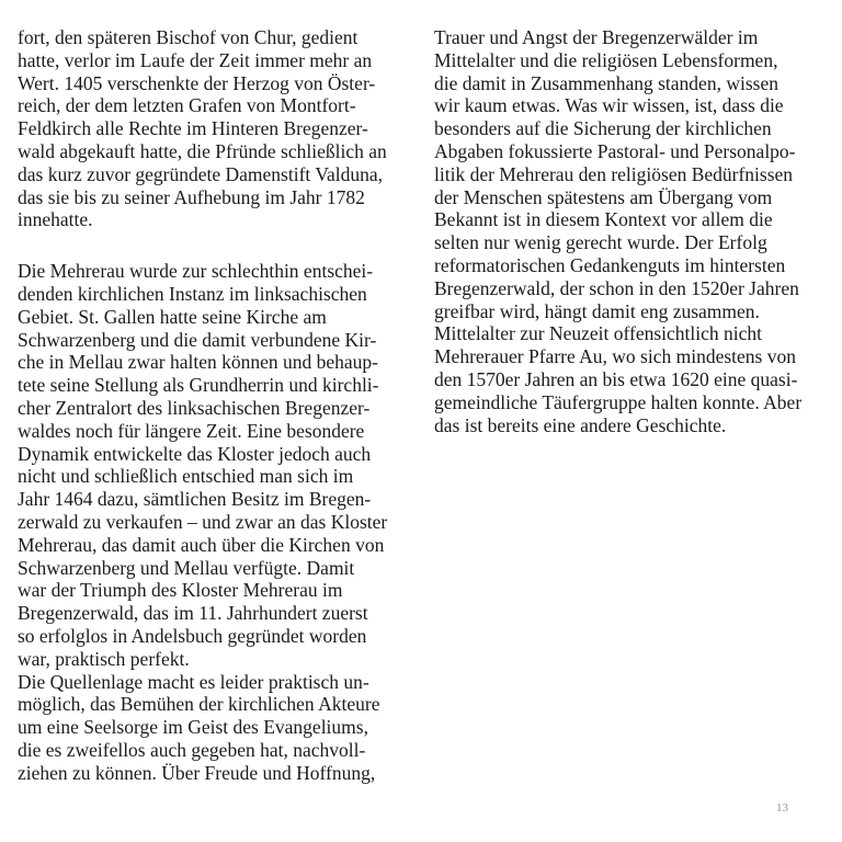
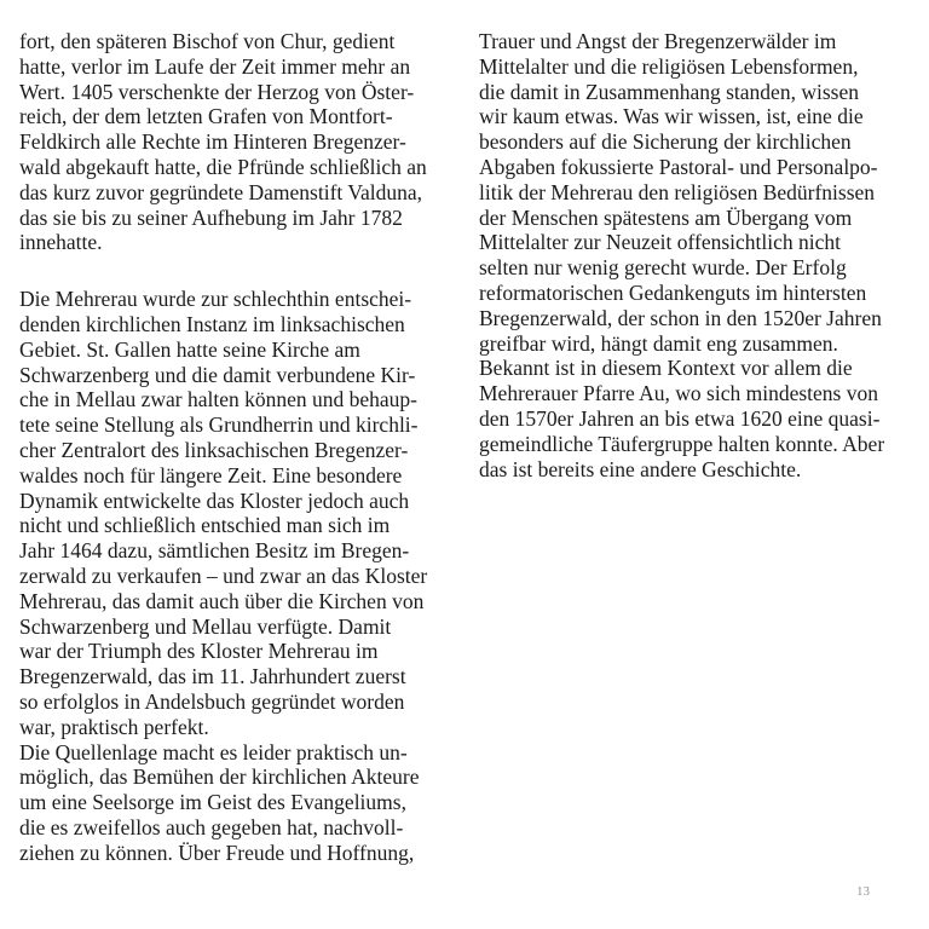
  fort, den späteren Bischof von Chur, gedient
  hatte, verlor im Laufe der Zeit immer mehr an
  Wert. 1405 verschenkte der Herzog von Öster-
  reich, der dem letzten Grafen von Montfort-
  Feldkirch alle Rechte im Hinteren Bregenzer-
  wald abgekauft hatte, die Pfründe schließlich an
  das kurz zuvor gegründete Damenstift Valduna,
  das sie bis zu seiner Aufhebung im Jahr 1782
  innehatte.
  Die Mehrerau wurde zur schlechthin entschei-
  denden kirchlichen Instanz im linksachischen
  Gebiet. St. Gallen hatte seine Kirche am
  Schwarzenberg und die damit verbundene Kir-
  che in Mellau zwar halten können und behaup-
  tete seine Stellung als Grundherrin und kirchli-
  cher Zentralort des linksachischen Bregenzer-
  waldes noch für längere Zeit. Eine besondere
  Dynamik entwickelte das Kloster jedoch auch
  nicht und schließlich entschied man sich im
  Jahr 1464 dazu, sämtlichen Besitz im Bregen-
  zerwald zu verkaufen – und zwar an das Kloster
  Mehrerau, das damit auch über die Kirchen von
  Schwarzenberg und Mellau verfügte. Damit
  war der Triumph des Kloster Mehrerau im
  Bregenzerwald, das im 11. Jahrhundert zuerst
  so erfolglos in Andelsbuch gegründet worden
  war, praktisch perfekt.
  Die Quellenlage macht es leider praktisch un-
  möglich, das Bemühen der kirchlichen Akteure
  um eine Seelsorge im Geist des Evangeliums,
  die es zweifellos auch gegeben hat, nachvoll-
  ziehen zu können. Über Freude und Hoffnung,
  Trauer und Angst der Bregenzerwälder im
  Mittelalter und die religiösen Lebensformen,
  die damit in Zusammenhang standen, wissen
- wir kaum etwas. Was wir wissen, ist, dass die
+ wir kaum etwas. Was wir wissen, ist, eine die
  besonders auf die Sicherung der kirchlichen
  Abgaben fokussierte Pastoral- und Personalpo-
  litik der Mehrerau den religiösen Bedürfnissen
  der Menschen spätestens am Übergang vom
- Bekannt ist in diesem Kontext vor allem die
+ Mittelalter zur Neuzeit offensichtlich nicht
  selten nur wenig gerecht wurde. Der Erfolg
  reformatorischen Gedankenguts im hintersten
  Bregenzerwald, der schon in den 1520er Jahren
  greifbar wird, hängt damit eng zusammen.
- Mittelalter zur Neuzeit offensichtlich nicht
+ Bekannt ist in diesem Kontext vor allem die
  Mehrerauer Pfarre Au, wo sich mindestens von
  den 1570er Jahren an bis etwa 1620 eine quasi-
  gemeindliche Täufergruppe halten konnte. Aber
  das ist bereits eine andere Geschichte.
  13
